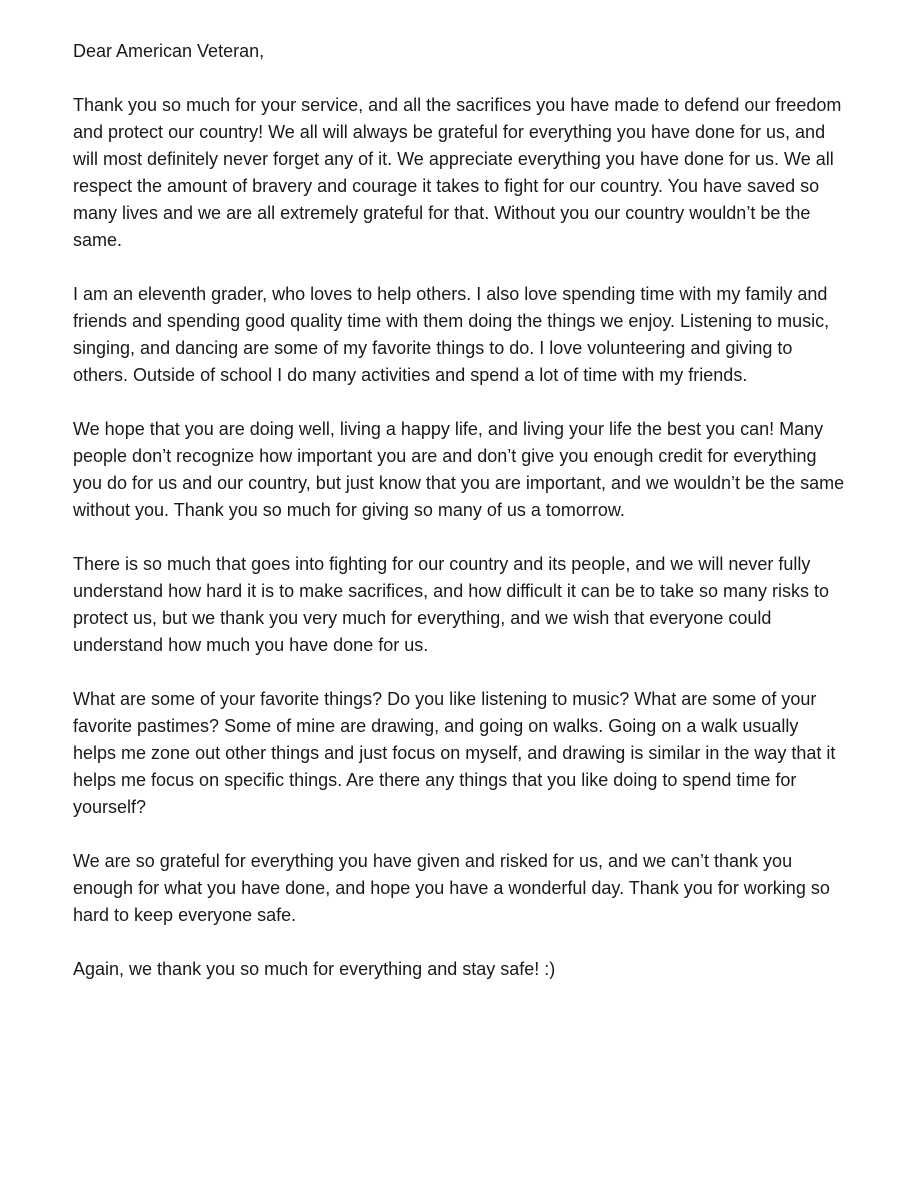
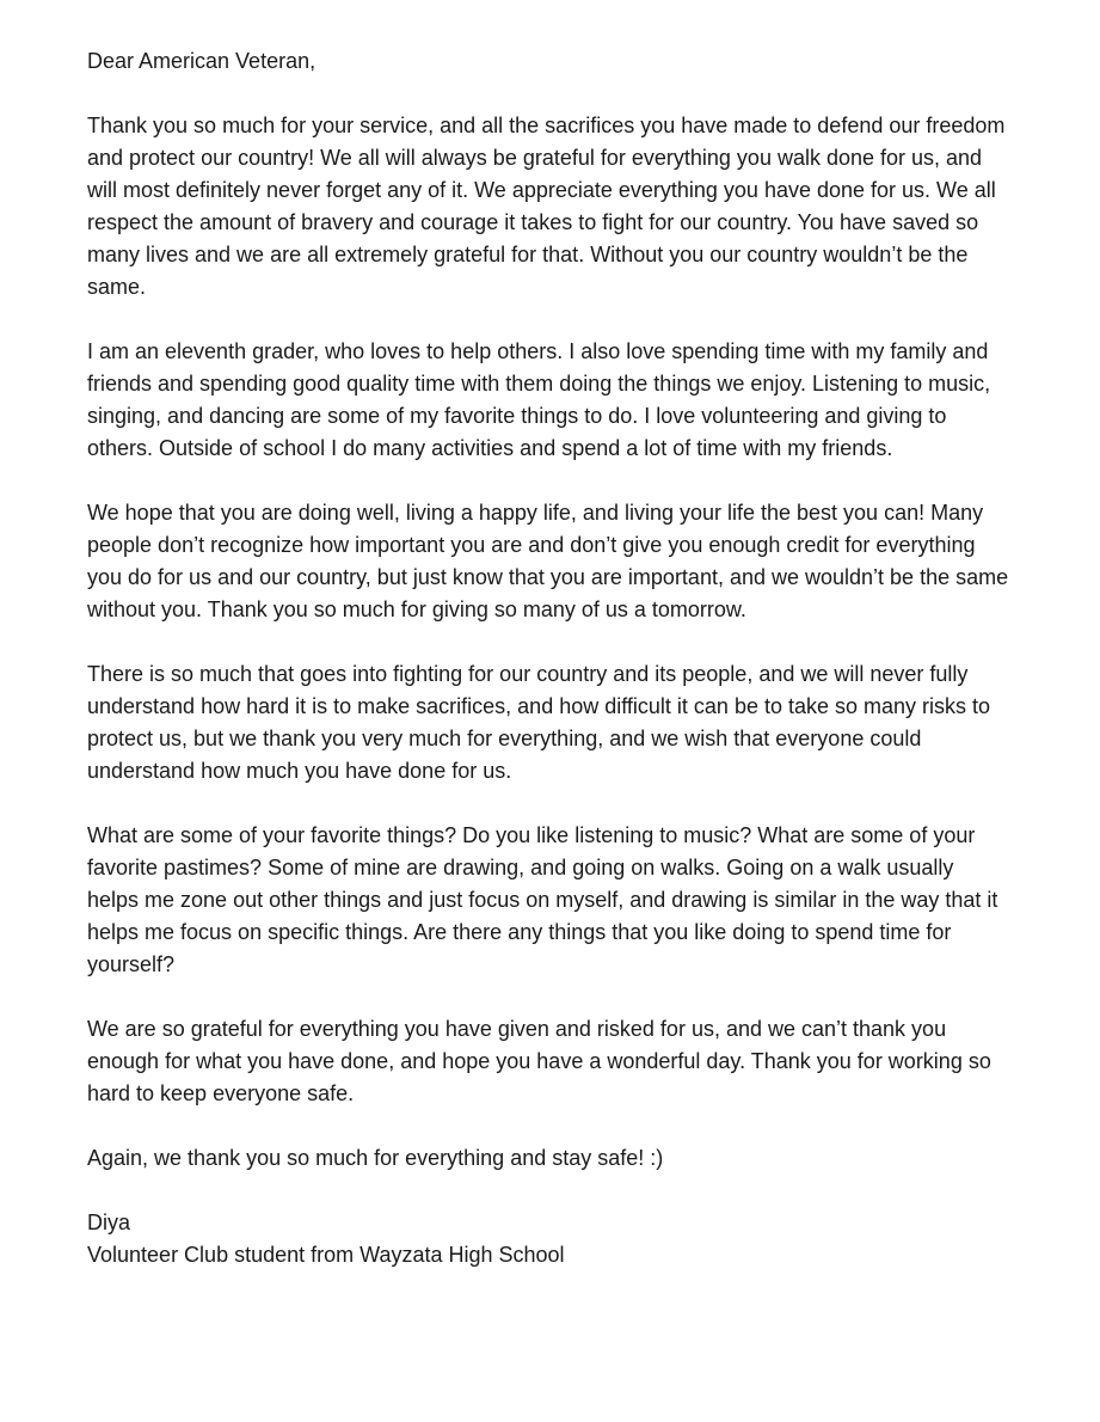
  Dear American Veteran,
- Thank you so much for your service, and all the sacrifices you have made to defend our freedom and protect our country! We all will always be grateful for everything you have done for us, and will most definitely never forget any of it. We appreciate everything you have done for us. We all respect the amount of bravery and courage it takes to fight for our country. You have saved so many lives and we are all extremely grateful for that. Without you our country wouldn’t be the same.
+ Thank you so much for your service, and all the sacrifices you have made to defend our freedom and protect our country! We all will always be grateful for everything you walk done for us, and will most definitely never forget any of it. We appreciate everything you have done for us. We all respect the amount of bravery and courage it takes to fight for our country. You have saved so many lives and we are all extremely grateful for that. Without you our country wouldn’t be the same.
  I am an eleventh grader, who loves to help others. I also love spending time with my family and friends and spending good quality time with them doing the things we enjoy. Listening to music, singing, and dancing are some of my favorite things to do. I love volunteering and giving to others. Outside of school I do many activities and spend a lot of time with my friends.
  We hope that you are doing well, living a happy life, and living your life the best you can! Many people don’t recognize how important you are and don’t give you enough credit for everything you do for us and our country, but just know that you are important, and we wouldn’t be the same without you. Thank you so much for giving so many of us a tomorrow.
  There is so much that goes into fighting for our country and its people, and we will never fully understand how hard it is to make sacrifices, and how difficult it can be to take so many risks to protect us, but we thank you very much for everything, and we wish that everyone could understand how much you have done for us.
  What are some of your favorite things? Do you like listening to music? What are some of your favorite pastimes? Some of mine are drawing, and going on walks. Going on a walk usually helps me zone out other things and just focus on myself, and drawing is similar in the way that it helps me focus on specific things. Are there any things that you like doing to spend time for yourself?
  We are so grateful for everything you have given and risked for us, and we can’t thank you enough for what you have done, and hope you have a wonderful day. Thank you for working so hard to keep everyone safe.
  Again, we thank you so much for everything and stay safe! :)
+ Diya
+ Volunteer Club student from Wayzata High School
